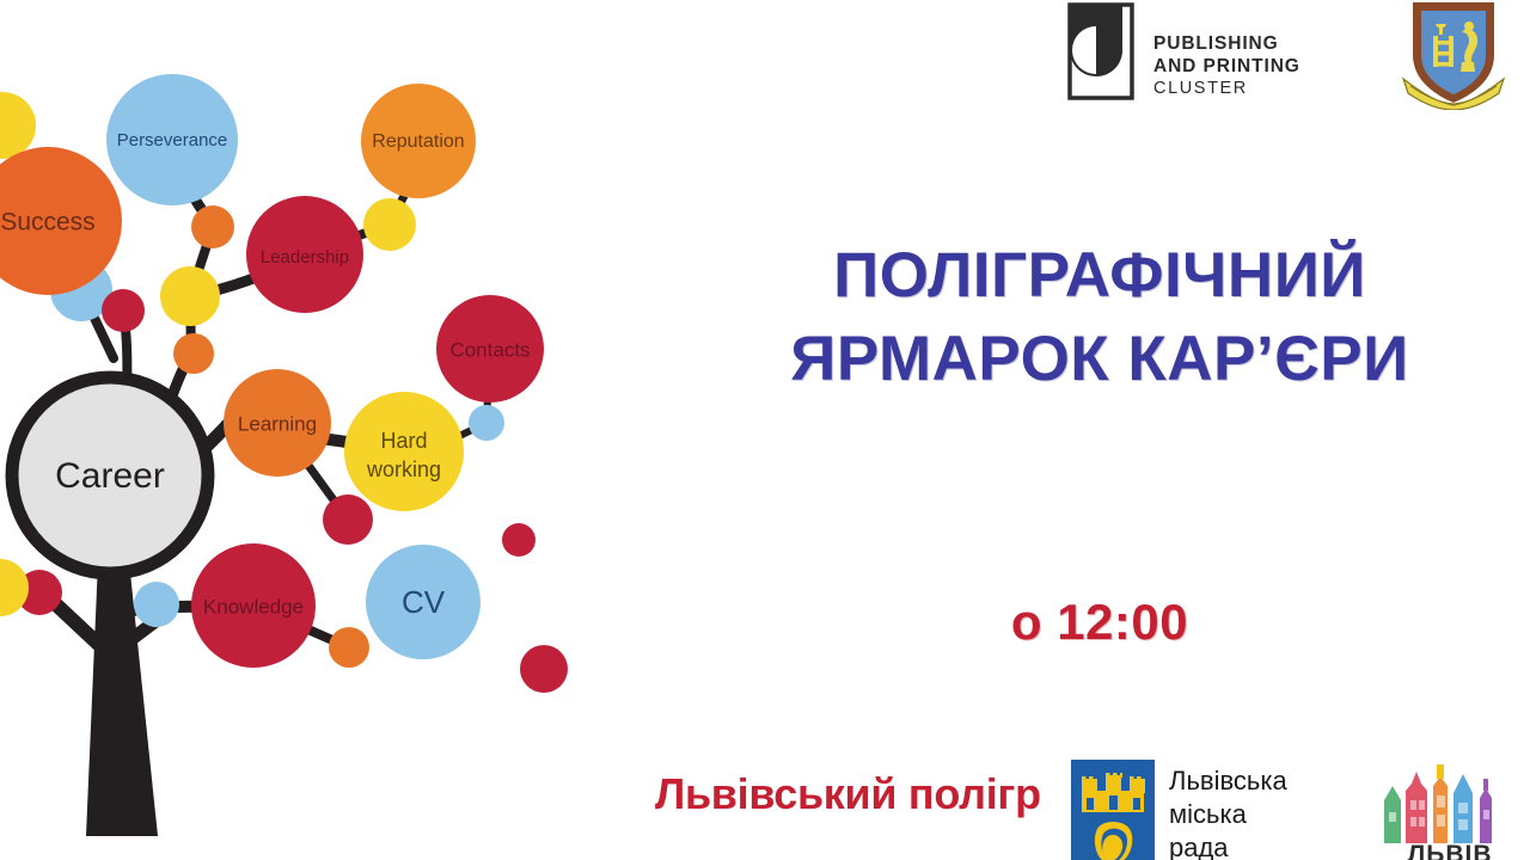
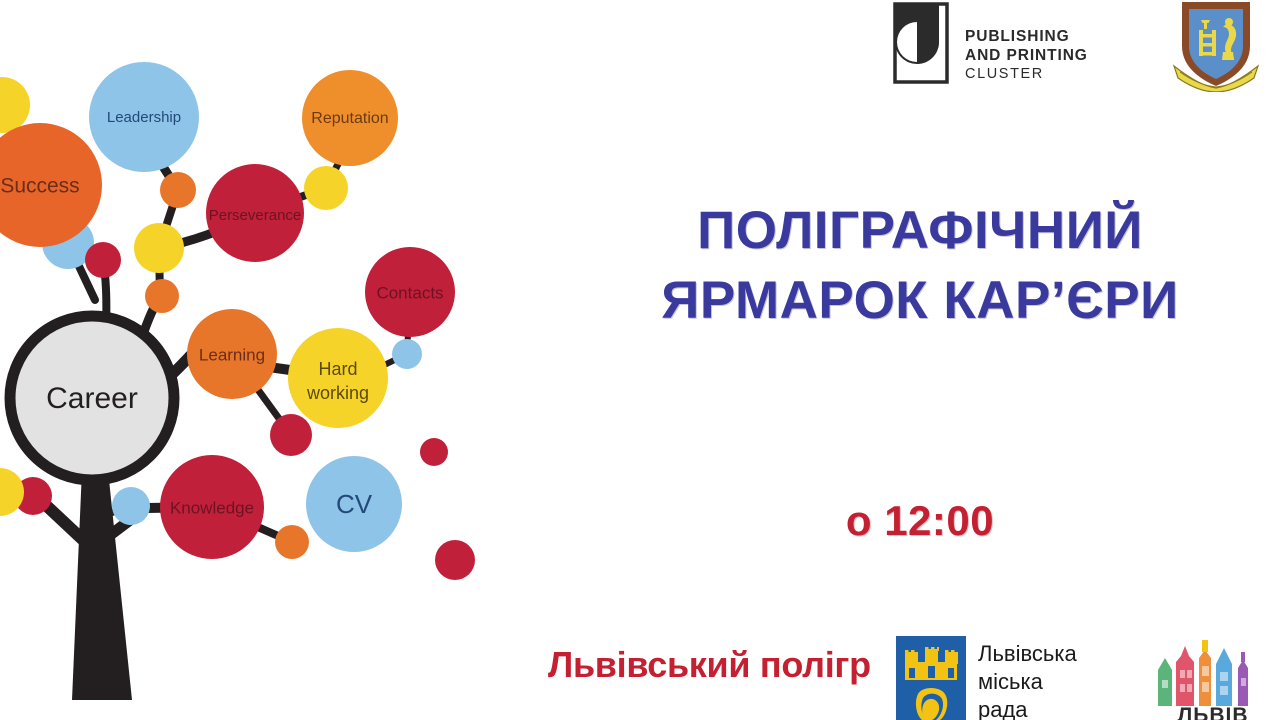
  Success
- Perseverance
+ Leadership
  Reputation
- Leadership
+ Perseverance
  Contacts
  Learning
  Hard
  working
  Knowledge
  CV
  Career
  PUBLISHING
  AND PRINTING
  CLUSTER
  ПОЛІГРАФІЧНИЙ
  ЯРМАРОК КАР’ЄРИ
  о 12:00
  Львівський полігр
  Львівська
  міська
  рада
  ЛЬВІВ
